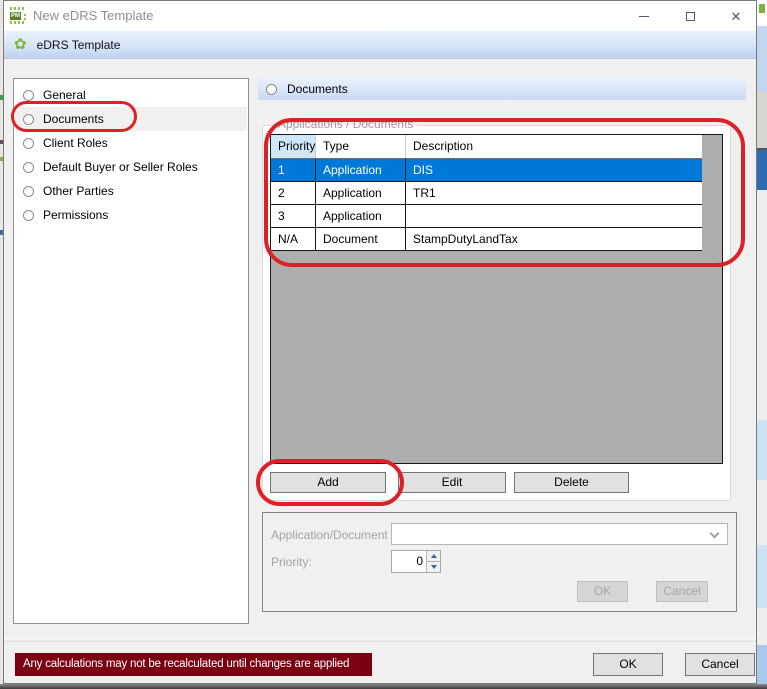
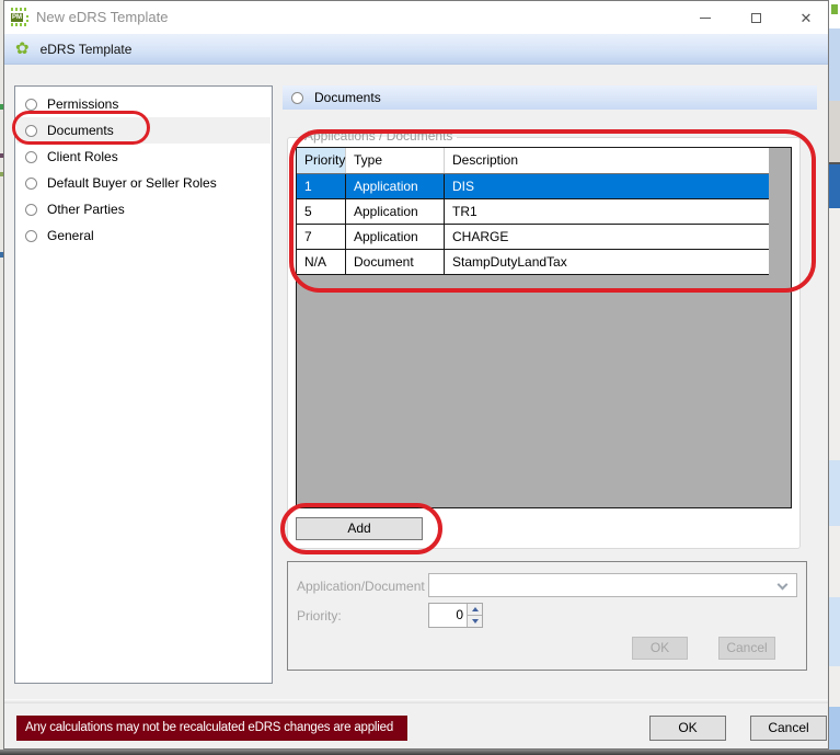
  New eDRS Template
  ✕
  ✿
  eDRS Template
- General
+ Permissions
  Documents
  Client Roles
  Default Buyer or Seller Roles
  Other Parties
- Permissions
+ General
  Documents
  Applications / Documents
  Priority
  Type
  Description
  1
  Application
  DIS
- 2
+ 5
  Application
  TR1
- 3
+ 7
  Application
+ CHARGE
  N/A
  Document
  StampDutyLandTax
  Add
- Edit
- Delete
  Application/Document
  Priority:
  0
  OK
  Cancel
- Any calculations may not be recalculated until changes are applied
+ Any calculations may not be recalculated eDRS changes are applied
  OK
  Cancel
